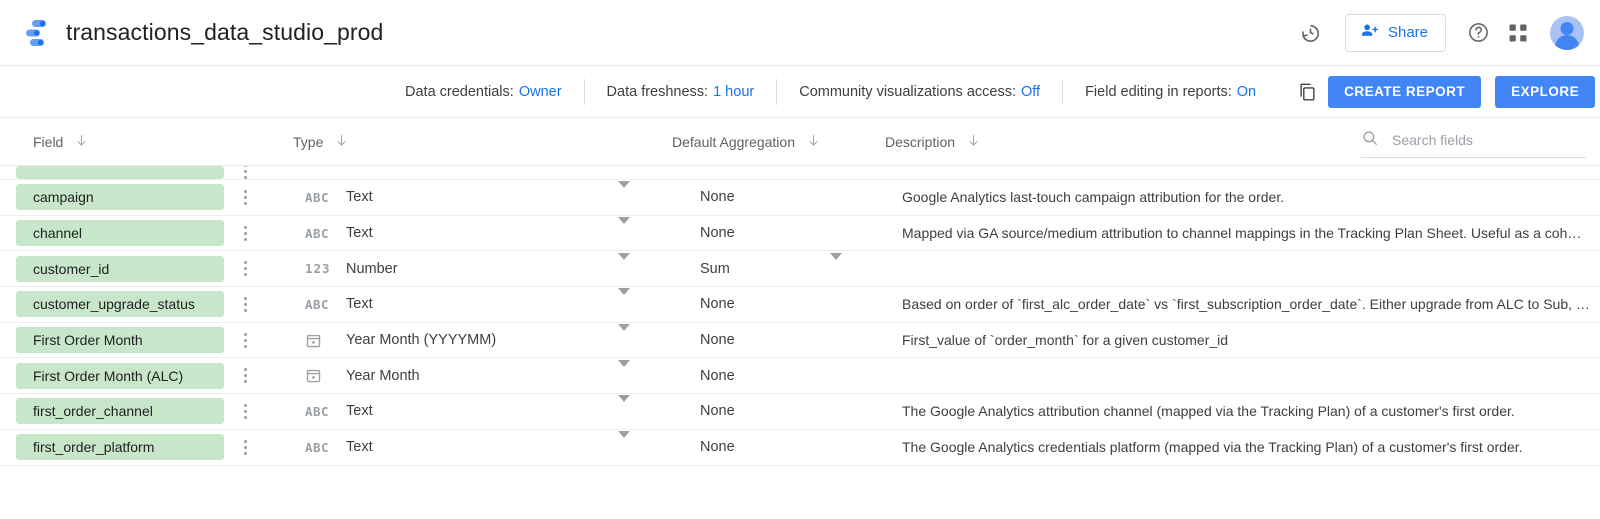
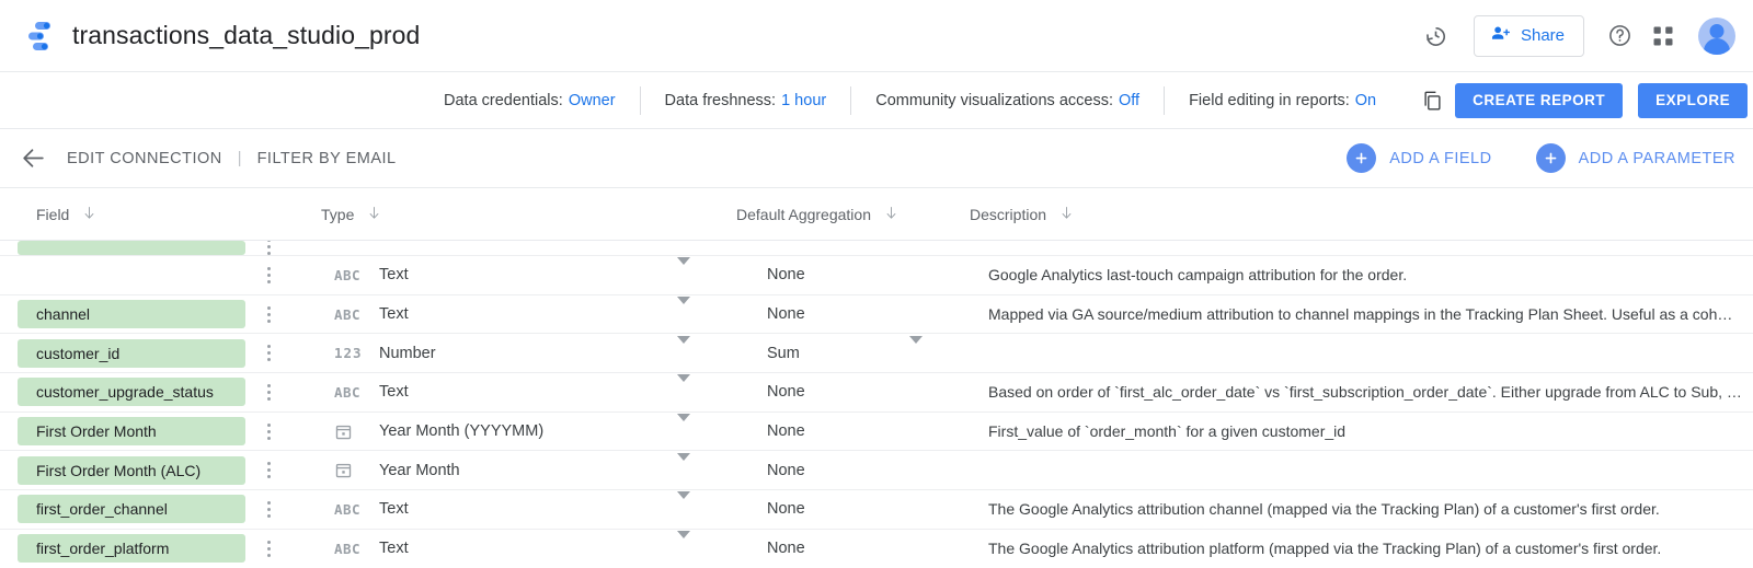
  transactions_data_studio_prod
  Share
  Data credentials:
  Owner
  Data freshness:
  1 hour
  Community visualizations access:
  Off
  Field editing in reports:
  On
  CREATE REPORT
  EXPLORE
+ EDIT CONNECTION
+ |
+ FILTER BY EMAIL
+ ADD A FIELD
+ ADD A PARAMETER
  Field
  Type
  Default Aggregation
  Description
- Search fields
- campaign
  ABC
  Text
  None
  Google Analytics last-touch campaign attribution for the order.
  channel
  ABC
  Text
  None
  Mapped via GA source/medium attribution to channel mappings in the Tracking Plan Sheet. Useful as a coh…
  customer_id
  123
  Number
  Sum
  customer_upgrade_status
  ABC
  Text
  None
  Based on order of `first_alc_order_date` vs `first_subscription_order_date`. Either upgrade from ALC to Sub, d
  First Order Month
  Year Month (YYYYMM)
  None
  First_value of `order_month` for a given customer_id
  First Order Month (ALC)
  Year Month
  None
  first_order_channel
  ABC
  Text
  None
  The Google Analytics attribution channel (mapped via the Tracking Plan) of a customer's first order.
  first_order_platform
  ABC
  Text
  None
- The Google Analytics credentials platform (mapped via the Tracking Plan) of a customer's first order.
+ The Google Analytics attribution platform (mapped via the Tracking Plan) of a customer's first order.
